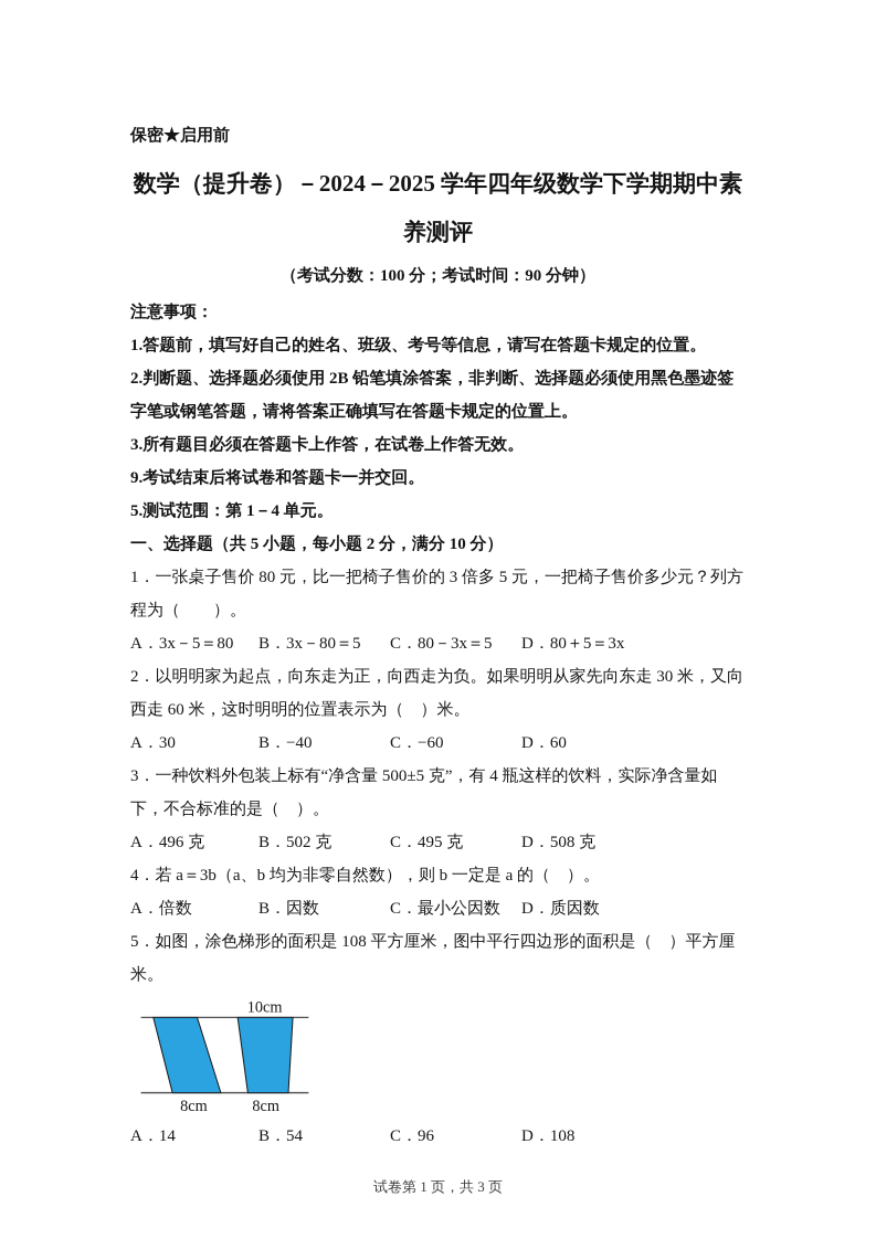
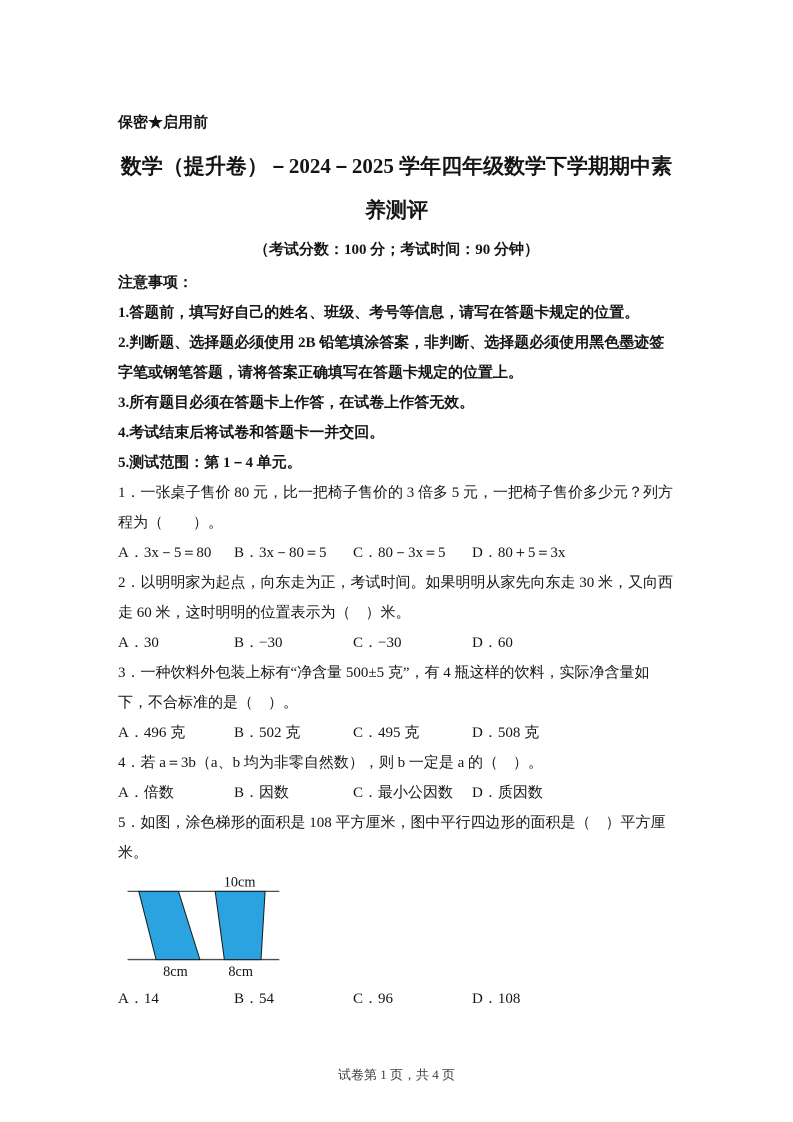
  保密★启用前
  数学（提升卷）－2024－2025 学年四年级数学下学期期中素养测评
  （考试分数：100 分；考试时间：90 分钟）
  注意事项：
  1.答题前，填写好自己的姓名、班级、考号等信息，请写在答题卡规定的位置。
  2.判断题、选择题必须使用 2B 铅笔填涂答案，非判断、选择题必须使用黑色墨迹签字笔或钢笔答题，请将答案正确填写在答题卡规定的位置上。
  3.所有题目必须在答题卡上作答，在试卷上作答无效。
- 9.考试结束后将试卷和答题卡一并交回。
+ 4.考试结束后将试卷和答题卡一并交回。
  5.测试范围：第 1－4 单元。
- 一、选择题（共 5 小题，每小题 2 分，满分 10 分）
  1．一张桌子售价 80 元，比一把椅子售价的 3 倍多 5 元，一把椅子售价多少元？列方程为（ ）。
  A．3x－5＝80
  B．3x－80＝5
  C．80－3x＝5
  D．80＋5＝3x
- 2．以明明家为起点，向东走为正，向西走为负。如果明明从家先向东走 30 米，又向西走 60 米，这时明明的位置表示为（ ）米。
+ 2．以明明家为起点，向东走为正，考试时间。如果明明从家先向东走 30 米，又向西走 60 米，这时明明的位置表示为（ ）米。
  A．30
- B．−40
+ B．−30
- C．−60
+ C．−30
  D．60
  3．一种饮料外包装上标有“净含量 500±5 克”，有 4 瓶这样的饮料，实际净含量如下，不合标准的是（ ）。
  A．496 克
  B．502 克
  C．495 克
  D．508 克
  4．若 a＝3b（a、b 均为非零自然数），则 b 一定是 a 的（ ）。
  A．倍数
  B．因数
  C．最小公因数
  D．质因数
  5．如图，涂色梯形的面积是 108 平方厘米，图中平行四边形的面积是（ ）平方厘米。
  10cm
  8cm
  8cm
  A．14
  B．54
  C．96
  D．108
- 试卷第 1 页，共 3 页
+ 试卷第 1 页，共 4 页
